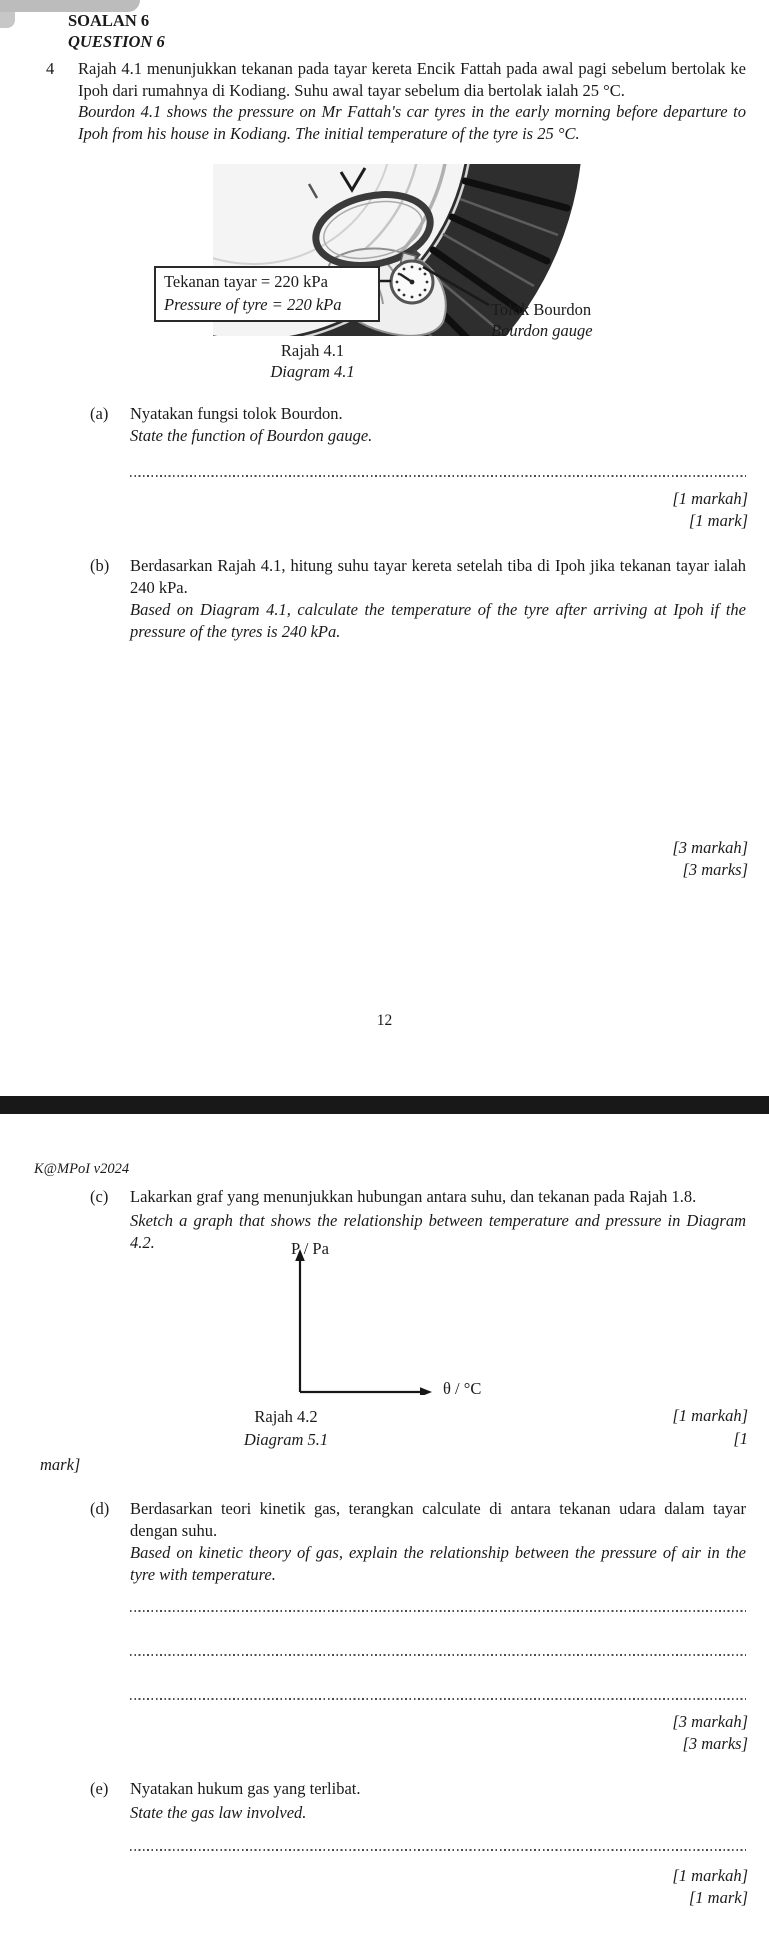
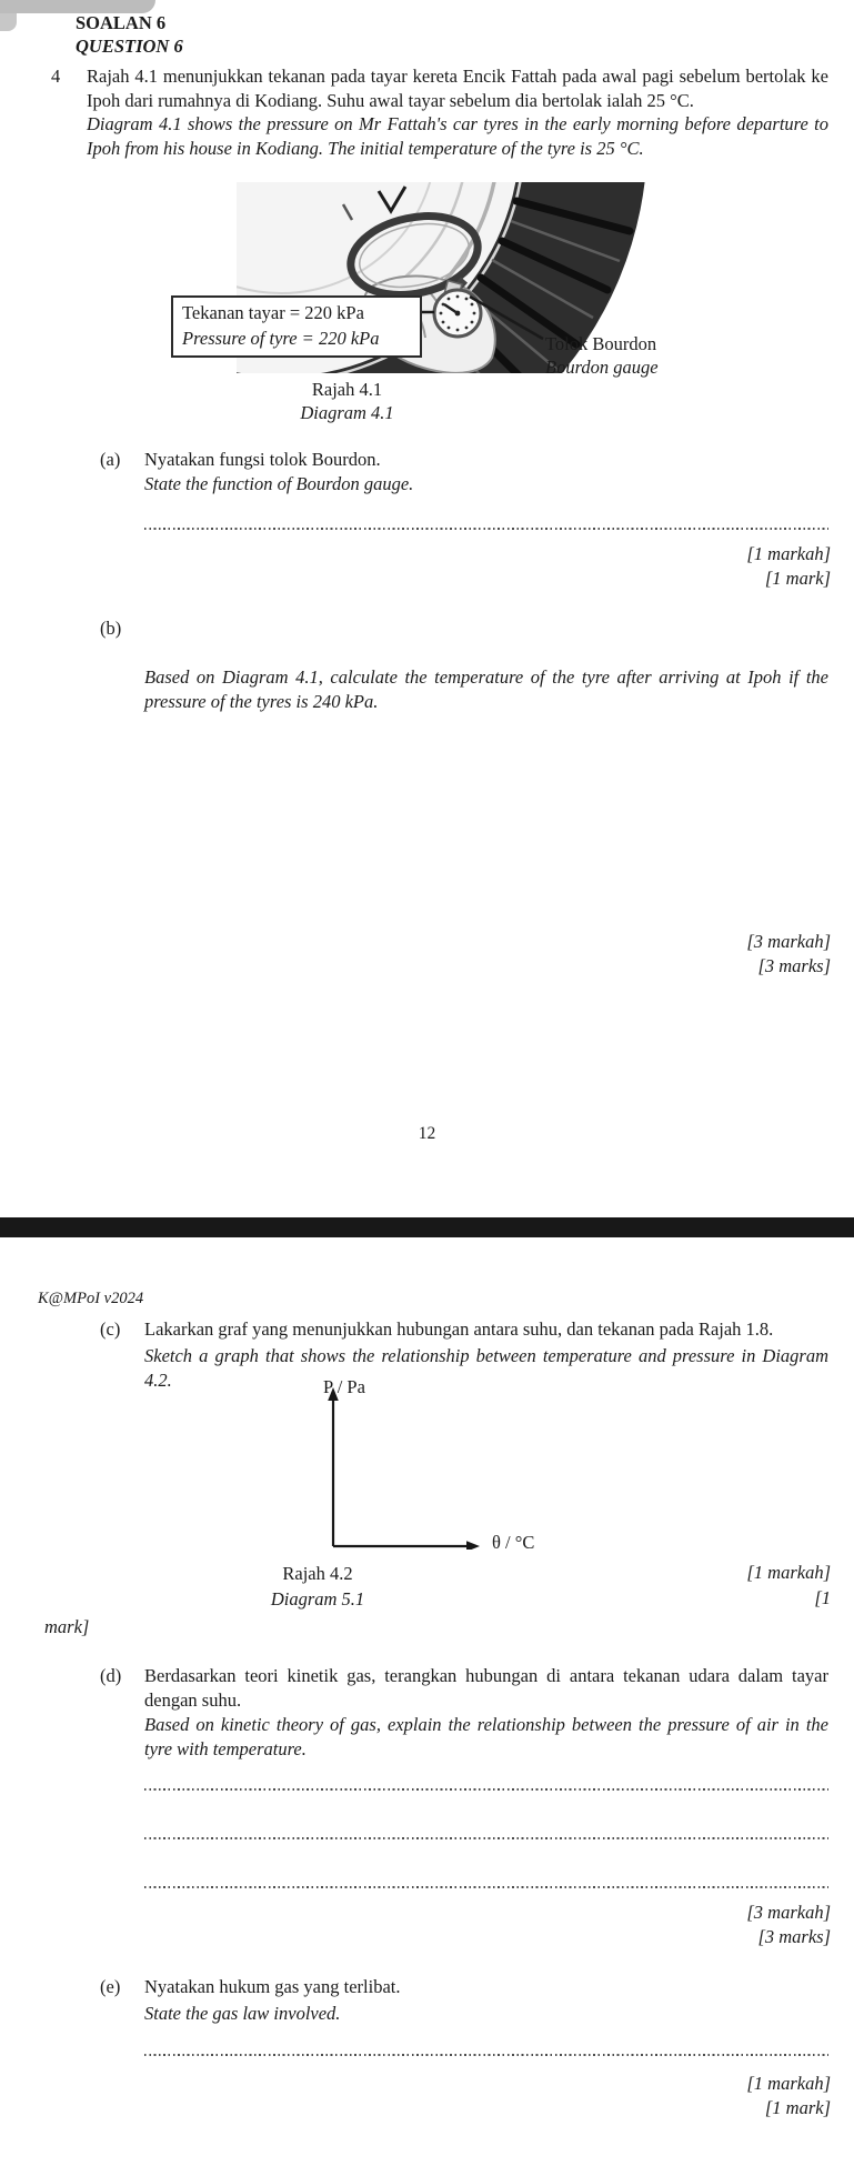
  SOALAN 6
  QUESTION 6
  4
  Rajah 4.1 menunjukkan tekanan pada tayar kereta Encik Fattah pada awal pagi sebelum bertolak ke Ipoh dari rumahnya di Kodiang. Suhu awal tayar sebelum dia bertolak ialah 25 °C.
- Bourdon 4.1 shows the pressure on Mr Fattah's car tyres in the early morning before departure to Ipoh from his house in Kodiang. The initial temperature of the tyre is 25 °C.
+ Diagram 4.1 shows the pressure on Mr Fattah's car tyres in the early morning before departure to Ipoh from his house in Kodiang. The initial temperature of the tyre is 25 °C.
  Tekanan tayar = 220 kPa
  Pressure of tyre = 220 kPa
  Tolok Bourdon
  Bourdon gauge
  Rajah 4.1
  Diagram 4.1
  (a)
  Nyatakan fungsi tolok Bourdon.
  State the function of Bourdon gauge.
  [1 markah]
  [1 mark]
  (b)
- Berdasarkan Rajah 4.1, hitung suhu tayar kereta setelah tiba di Ipoh jika tekanan tayar ialah 240 kPa.
  Based on Diagram 4.1, calculate the temperature of the tyre after arriving at Ipoh if the pressure of the tyres is 240 kPa.
  [3 markah]
  [3 marks]
  12
  K@MPoI v2024
  (c)
  Lakarkan graf yang menunjukkan hubungan antara suhu, dan tekanan pada Rajah 1.8.
  Sketch a graph that shows the relationship between temperature and pressure in Diagram 4.2.
  P / Pa
  θ / °C
  Rajah 4.2
  Diagram 5.1
  [1 markah]
  [1
  mark]
  (d)
- Berdasarkan teori kinetik gas, terangkan calculate di antara tekanan udara dalam tayar dengan suhu.
+ Berdasarkan teori kinetik gas, terangkan hubungan di antara tekanan udara dalam tayar dengan suhu.
  Based on kinetic theory of gas, explain the relationship between the pressure of air in the tyre with temperature.
  [3 markah]
  [3 marks]
  (e)
  Nyatakan hukum gas yang terlibat.
  State the gas law involved.
  [1 markah]
  [1 mark]
